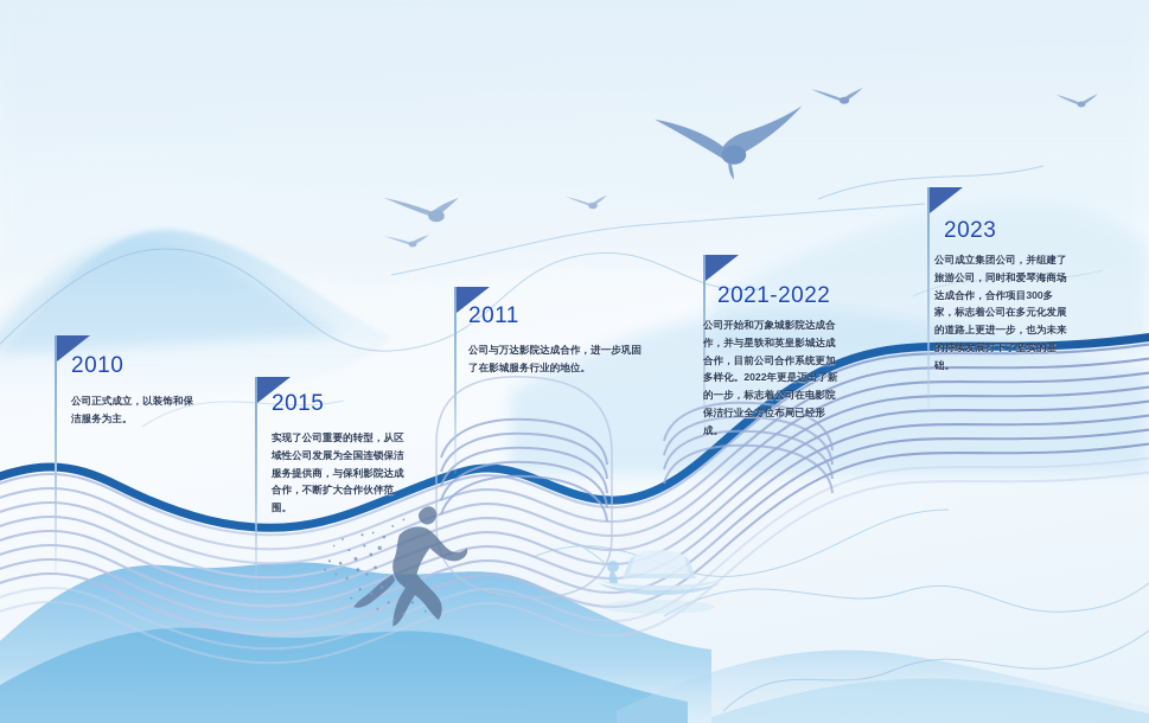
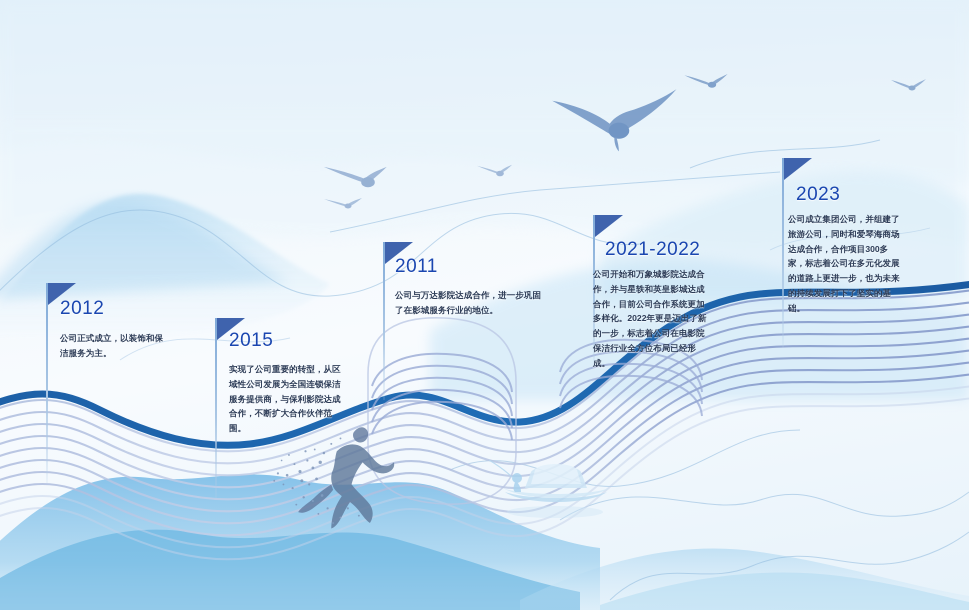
- 2010
+ 2012
  公司正式成立，以装饰和保洁服务为主。
  2015
  实现了公司重要的转型，从区域性公司发展为全国连锁保洁服务提供商，与保利影院达成合作，不断扩大合作伙伴范围。
  2011
  公司与万达影院达成合作，进一步巩固了在影城服务行业的地位。
  2021-2022
  公司开始和万象城影院达成合作，并与星轶和英皇影城达成合作，目前公司合作系统更加多样化。2022年更是迈出了新的一步，标志着公司在电影院保洁行业全方位布局已经形成。
  2023
  公司成立集团公司，并组建了旅游公司，同时和爱琴海商场达成合作，合作项目300多家，标志着公司在多元化发展的道路上更进一步，也为未来的持续发展打下了坚实的基础。
